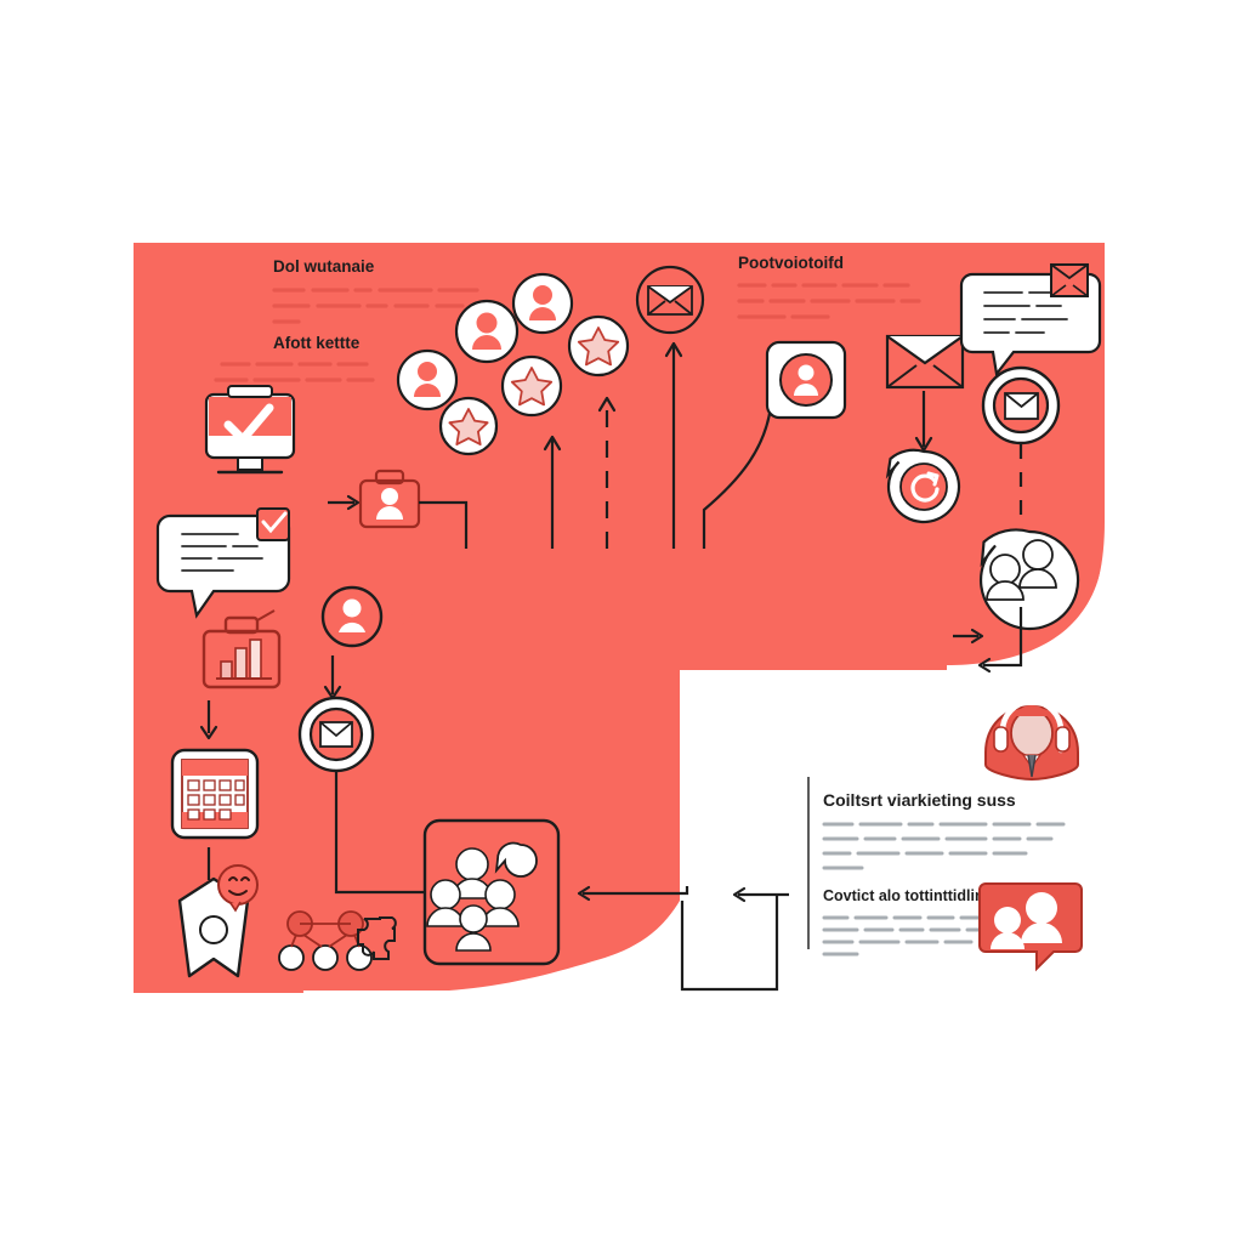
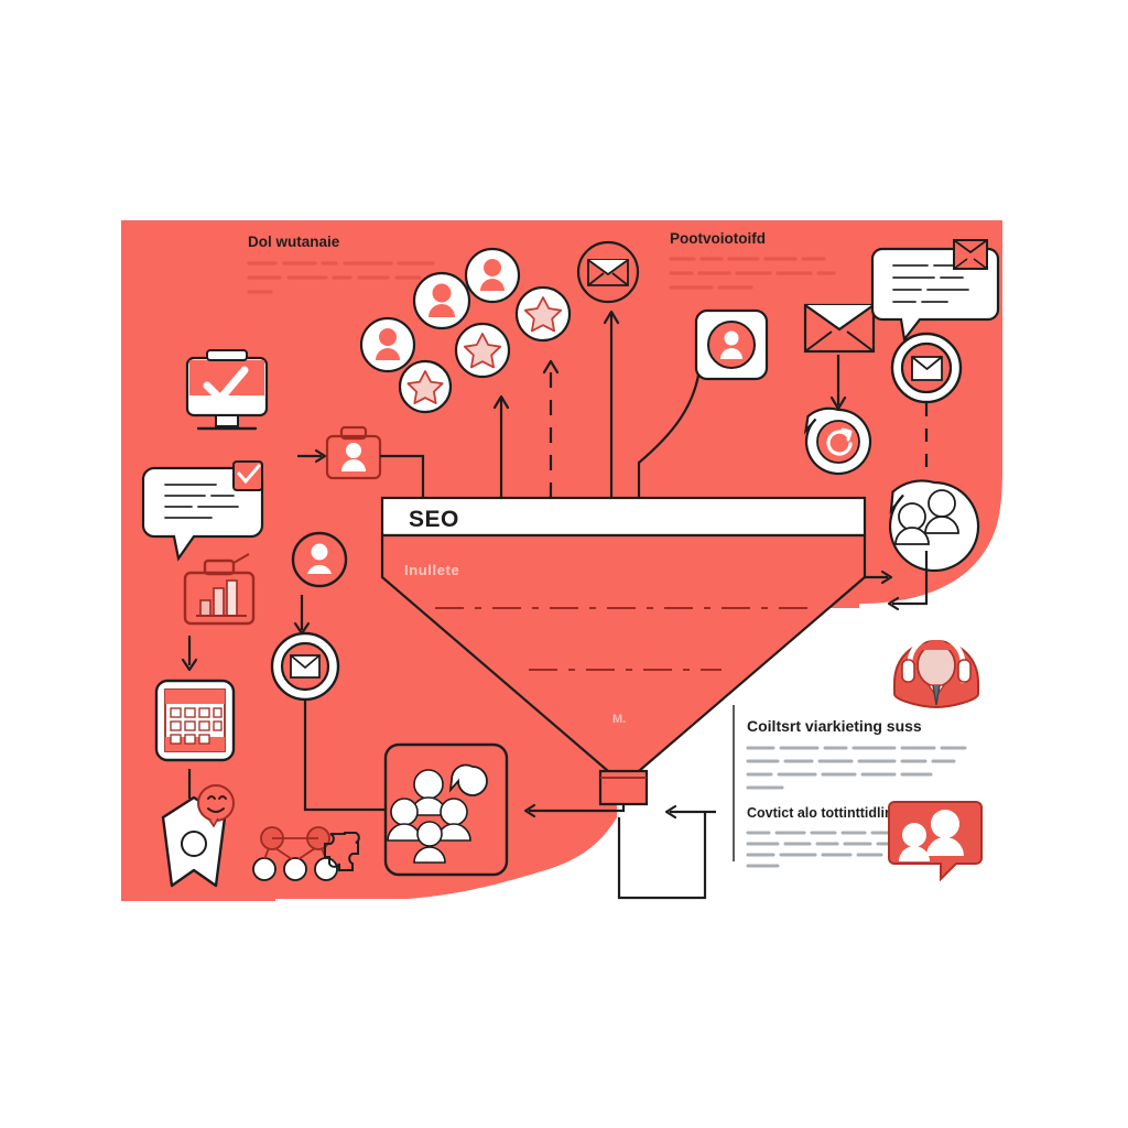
  Dol wutanaie
- Afott kettte
  Pootvoiotoifd
+ SEO
+ Inullete
+ M.
  Coiltsrt viarkieting suss
  Covtict alo tottinttidli
